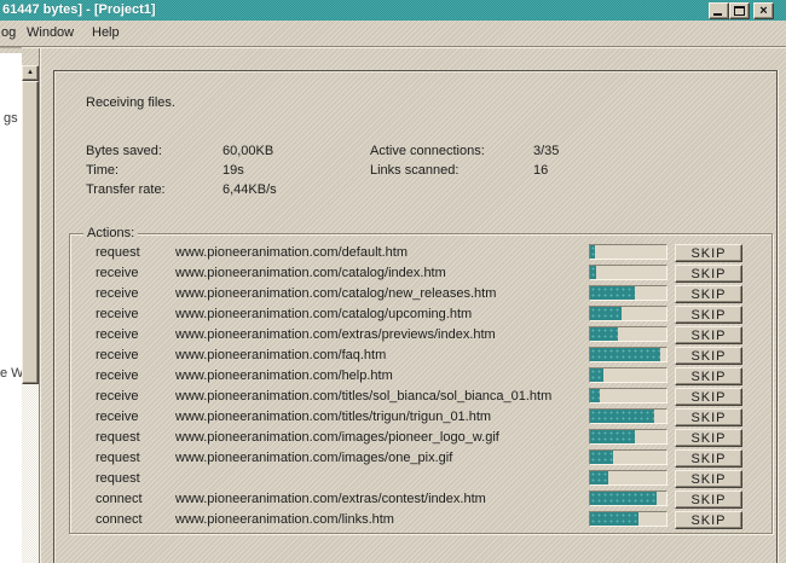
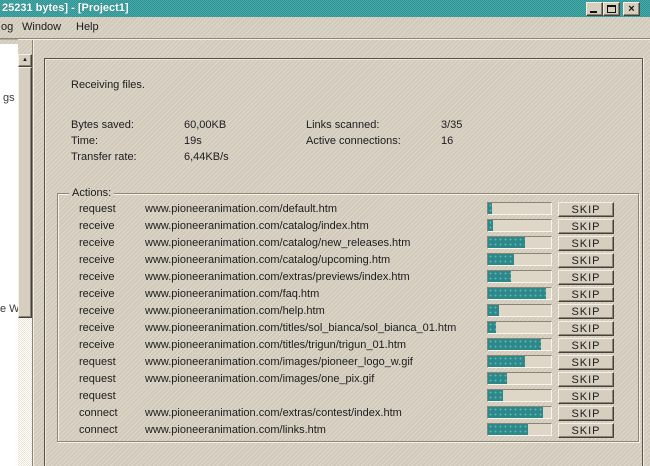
- 61447 bytes] - [Project1]
+ 25231 bytes] - [Project1]
  ×
  og
  Window
  Help
  gs
  Receiving files.
  Bytes saved:
  60,00KB
  Time:
  19s
  Transfer rate:
  6,44KB/s
- Active connections:
+ Links scanned:
  3/35
- Links scanned:
+ Active connections:
  16
  Actions:
  request
  www.pioneeranimation.com/default.htm
  SKIP
  receive
  www.pioneeranimation.com/catalog/index.htm
  SKIP
  receive
  www.pioneeranimation.com/catalog/new_releases.htm
  SKIP
  receive
  www.pioneeranimation.com/catalog/upcoming.htm
  SKIP
  receive
  www.pioneeranimation.com/extras/previews/index.htm
  SKIP
  receive
  www.pioneeranimation.com/faq.htm
  SKIP
  receive
  www.pioneeranimation.com/help.htm
  SKIP
  receive
  www.pioneeranimation.com/titles/sol_bianca/sol_bianca_01.htm
  SKIP
  receive
  www.pioneeranimation.com/titles/trigun/trigun_01.htm
  SKIP
  request
  www.pioneeranimation.com/images/pioneer_logo_w.gif
  SKIP
  request
  www.pioneeranimation.com/images/one_pix.gif
  SKIP
  request
  SKIP
  connect
  www.pioneeranimation.com/extras/contest/index.htm
  SKIP
  connect
  www.pioneeranimation.com/links.htm
  SKIP
